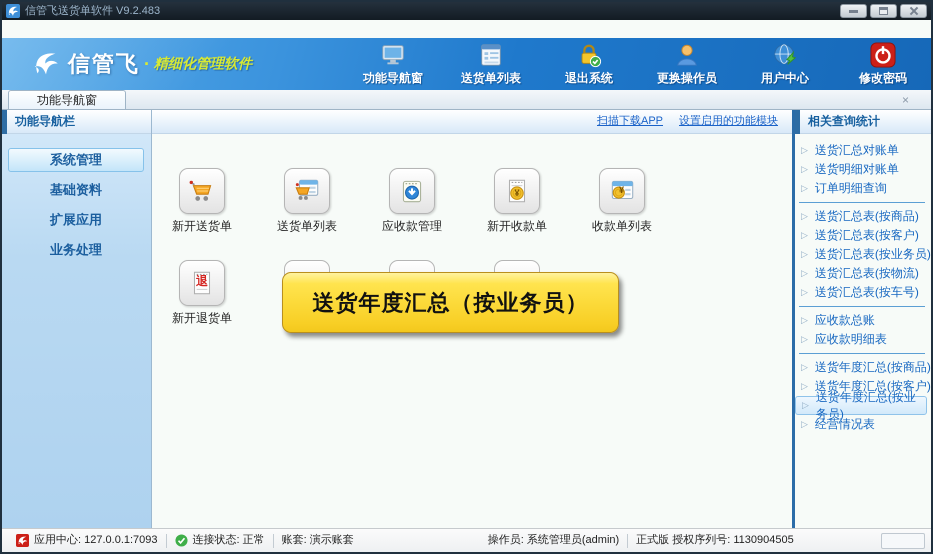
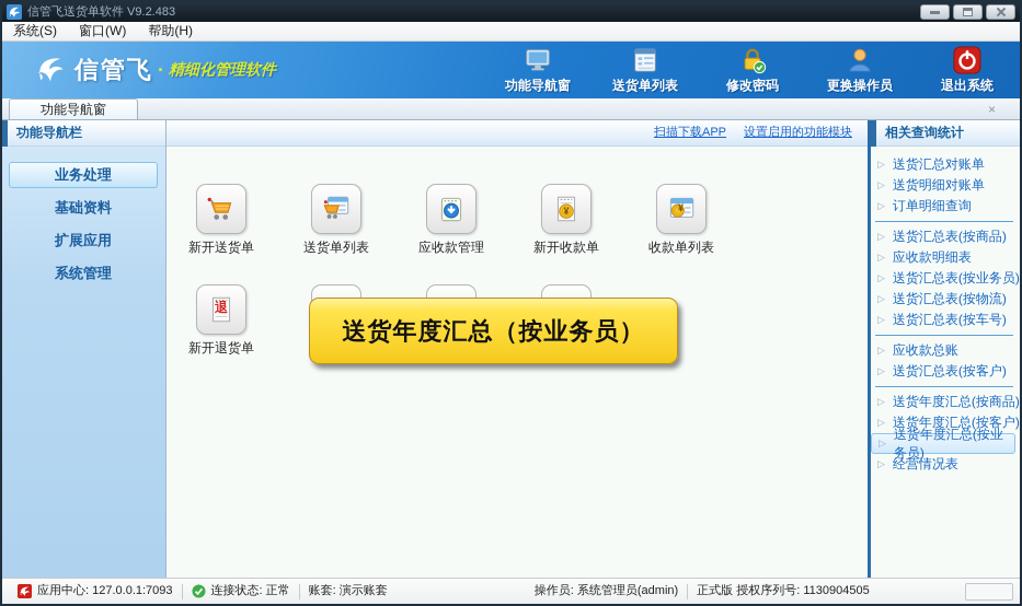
  信管飞送货单软件 V9.2.483
+ 系统(S)
+ 窗口(W)
+ 帮助(H)
  信管飞
  ·
  精细化管理软件
  功能导航窗
  送货单列表
- 退出系统
+ 修改密码
  更换操作员
- 用户中心
- 修改密码
+ 退出系统
  功能导航窗
  ×
  功能导航栏
- 系统管理
+ 业务处理
  基础资料
  扩展应用
- 业务处理
+ 系统管理
  扫描下载APP
  设置启用的功能模块
  新开送货单
  送货单列表
  应收款管理
  ¥
  新开收款单
  ¥
  收款单列表
  退
  新开退货单
  送货年度汇总（按业务员）
  相关查询统计
  ▷
  送货汇总对账单
  ▷
  送货明细对账单
  ▷
  订单明细查询
  ▷
  送货汇总表(按商品)
  ▷
- 送货汇总表(按客户)
+ 应收款明细表
  ▷
  送货汇总表(按业务员)
  ▷
  送货汇总表(按物流)
  ▷
  送货汇总表(按车号)
  ▷
  应收款总账
  ▷
- 应收款明细表
+ 送货汇总表(按客户)
  ▷
  送货年度汇总(按商品)
  ▷
  送货年度汇总(按客户)
  ▷
  送货年度汇总(按业务员)
  ▷
  经营情况表
  应用中心: 127.0.0.1:7093
  连接状态: 正常
  账套: 演示账套
  操作员: 系统管理员(admin)
  正式版 授权序列号: 1130904505
